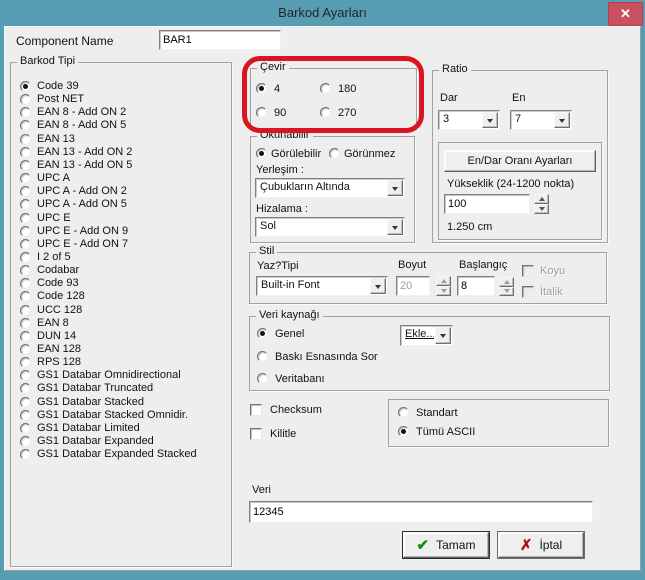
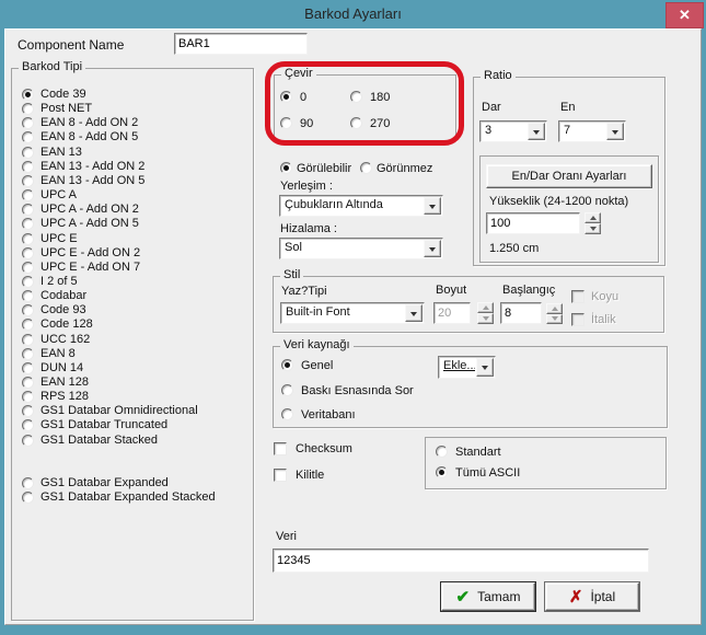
  Barkod Ayarları
  ✕
  Component Name
  BAR1
  Barkod Tipi
  Code 39
  Post NET
  EAN 8 - Add ON 2
  EAN 8 - Add ON 5
  EAN 13
  EAN 13 - Add ON 2
  EAN 13 - Add ON 5
  UPC A
  UPC A - Add ON 2
  UPC A - Add ON 5
  UPC E
- UPC E - Add ON 9
+ UPC E - Add ON 2
  UPC E - Add ON 7
  I 2 of 5
  Codabar
  Code 93
  Code 128
- UCC 128
+ UCC 162
  EAN 8
  DUN 14
  EAN 128
  RPS 128
  GS1 Databar Omnidirectional
  GS1 Databar Truncated
  GS1 Databar Stacked
- GS1 Databar Stacked Omnidir.
- GS1 Databar Limited
  GS1 Databar Expanded
  GS1 Databar Expanded Stacked
  Çevir
- 4
+ 0
  180
  90
  270
- Okunabilir
  Görülebilir
  Görünmez
  Yerleşim :
  Çubukların Altında
  Hizalama :
  Sol
  Ratio
  Dar
  En
  3
  7
  En/Dar Oranı Ayarları
  Yükseklik (24-1200 nokta)
  100
  1.250 cm
  Stil
  Yaz?Tipi
  Built-in Font
  Boyut
  20
  Başlangıç
  8
  Koyu
  İtalik
  Veri kaynağı
  Genel
  Ekle..
  Baskı Esnasında Sor
  Veritabanı
  Checksum
  Kilitle
  Standart
  Tümü ASCII
  Veri
  12345
  ✔
  Tamam
  ✗
  İptal
